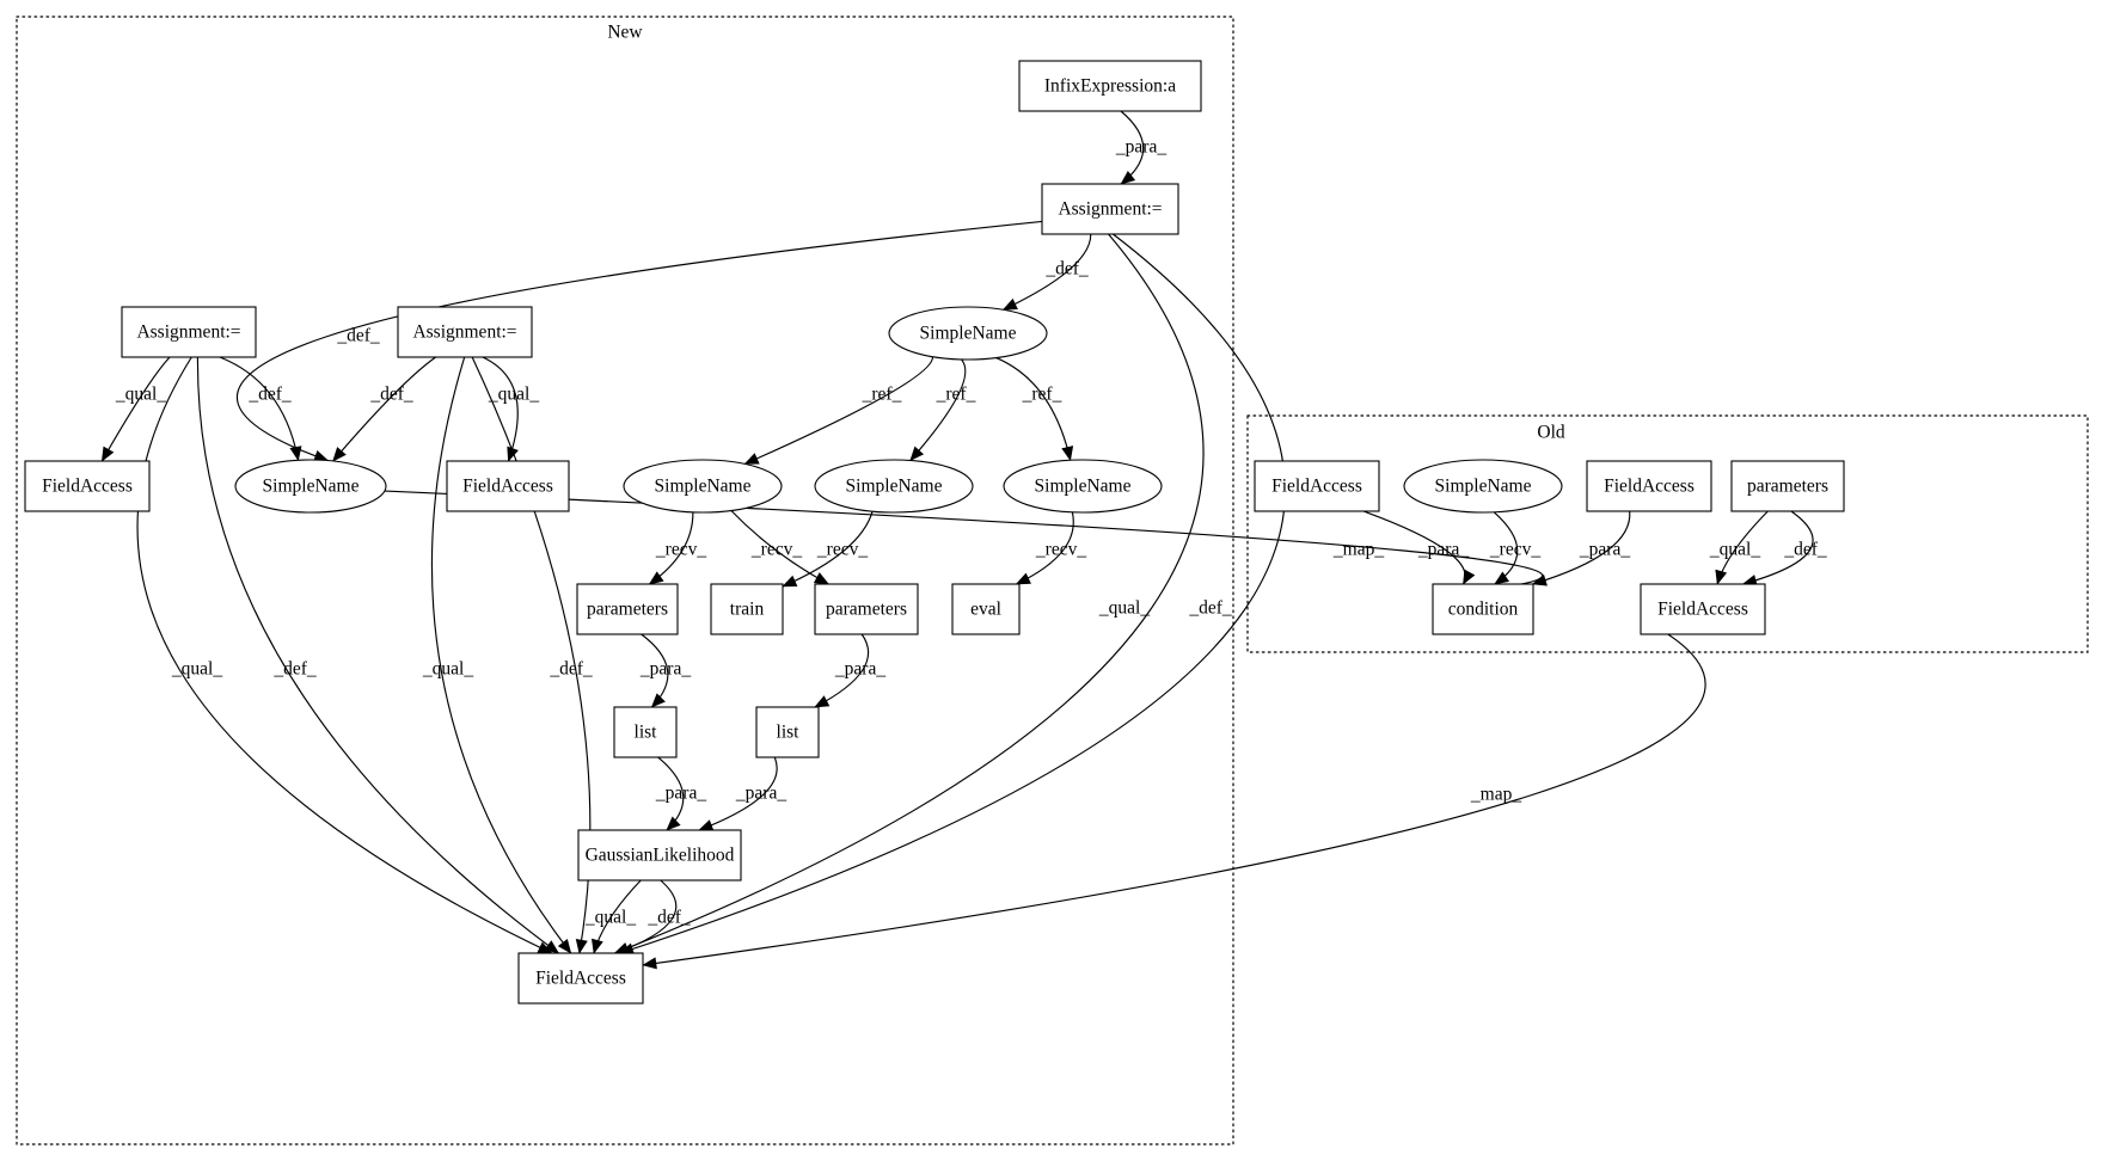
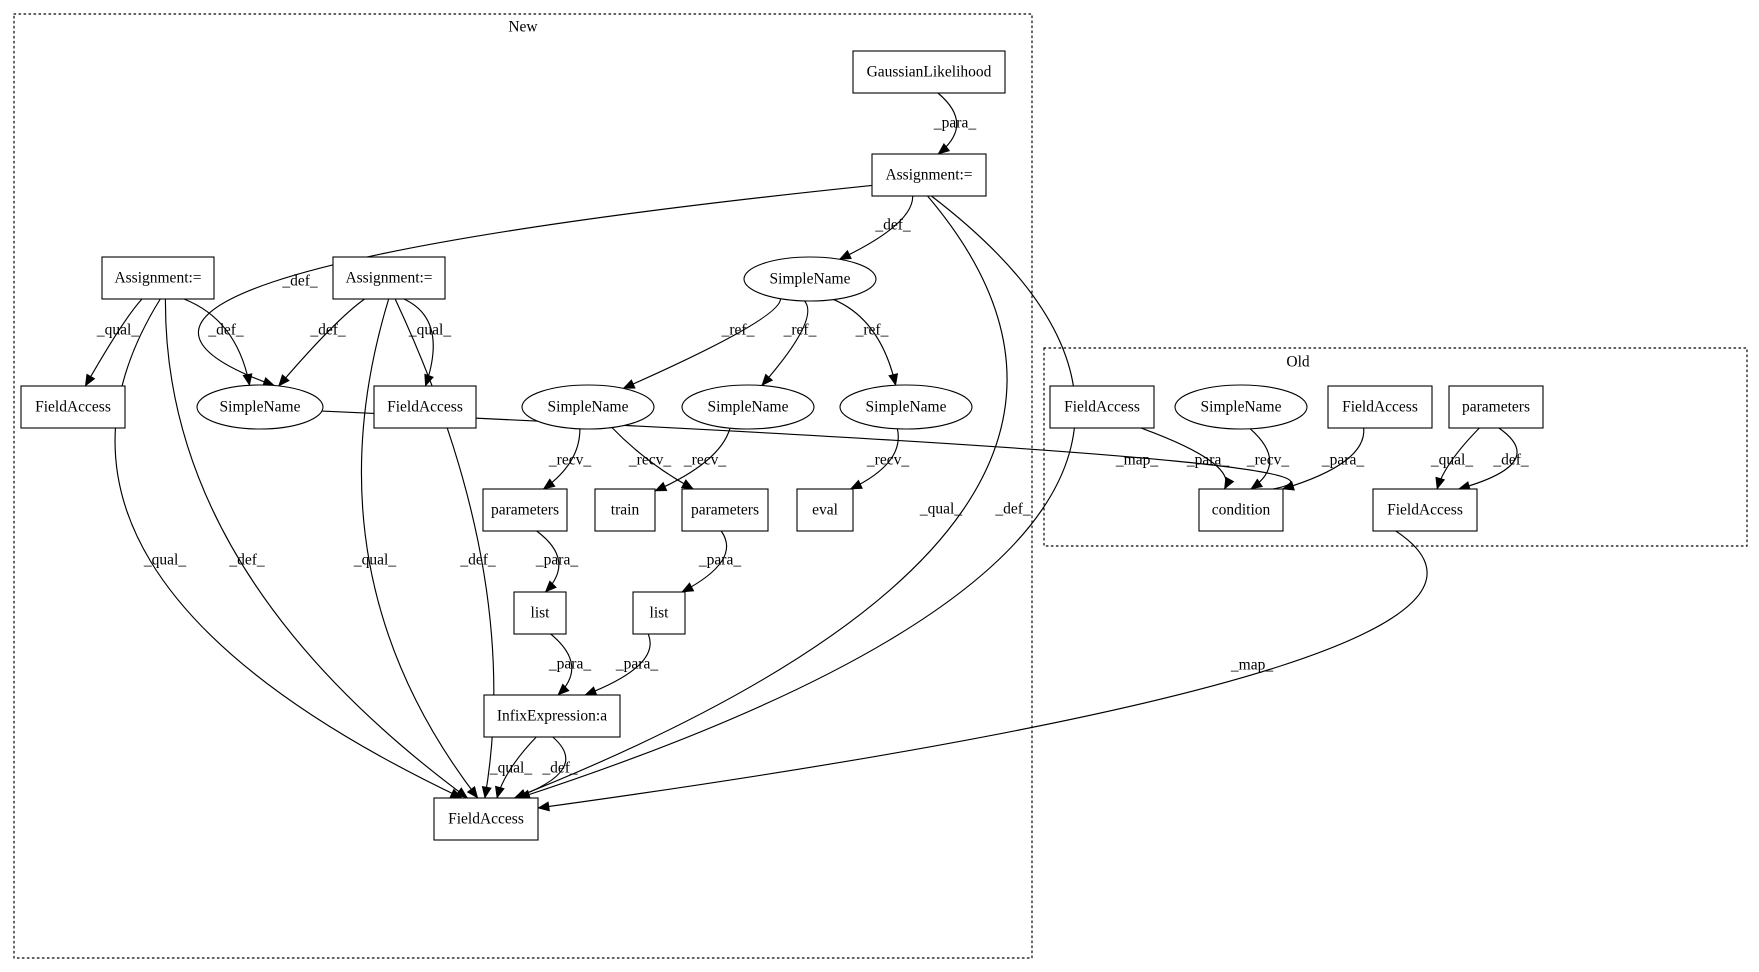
  New
  Old
- InfixExpression:a
+ GaussianLikelihood
  Assignment:=
  Assignment:=
  Assignment:=
  SimpleName
  FieldAccess
  SimpleName
  FieldAccess
  SimpleName
  SimpleName
  SimpleName
  parameters
  train
  parameters
  eval
  list
  list
- GaussianLikelihood
+ InfixExpression:a
  FieldAccess
  FieldAccess
  SimpleName
  FieldAccess
  parameters
  condition
  FieldAccess
  _para_
  _def_
  _def_
  _qual_
  _def_
  _qual_
  _def_
  _qual_
  _def_
  _def_
  _qual_
  _qual_
  _def_
  _ref_
  _ref_
  _ref_
  _recv_
  _recv_
  _recv_
  _recv_
  _map_
  _para_
  _para_
  _para_
  _para_
  _qual_
  _def_
  _para_
  _recv_
  _para_
  _qual_
  _def_
  _map_
